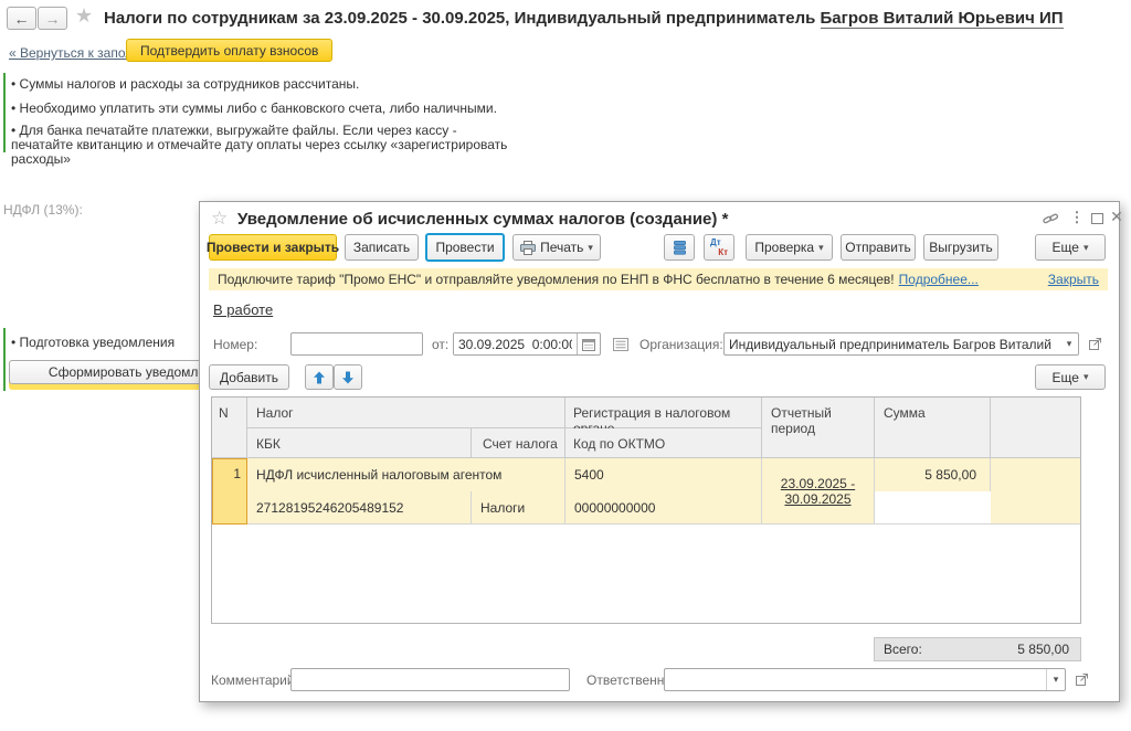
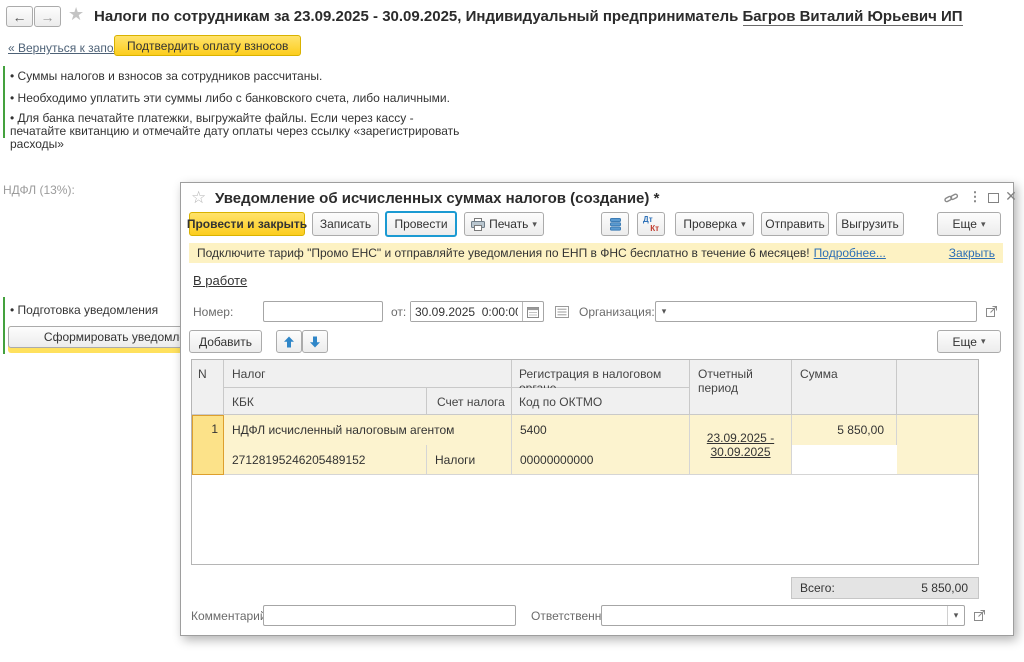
  ←
  →
  ★
  Налоги по сотрудникам за 23.09.2025 - 30.09.2025, Индивидуальный предприниматель Багров Виталий Юрьевич ИП
  « Вернуться к запо
  Подтвердить оплату взносов
- • Суммы налогов и расходы за сотрудников рассчитаны.
+ • Суммы налогов и взносов за сотрудников рассчитаны.
  • Необходимо уплатить эти суммы либо с банковского счета, либо наличными.
  • Для банка печатайте платежки, выгружайте файлы. Если через кассу - печатайте квитанцию и отмечайте дату оплаты через ссылку «зарегистрировать расходы»
  НДФЛ (13%):
  • Подготовка уведомления
  Сформировать уведомл
  ☆
  Уведомление об исчисленных суммах налогов (создание) *
  ⋮
  ✕
  Провести и закрыть
  Записать
  Провести
  Печать
  ▾
  Дт
  Кт
  Проверка
  ▾
  Отправить
  Выгрузить
  Еще
  ▾
  Подключите тариф "Промо ЕНС" и отправляйте уведомления по ЕНП в ФНС бесплатно в течение 6 месяцев!
  Подробнее...
  Закрыть
  В работе
  Номер:
  от:
  30.09.2025 0:00:0
  Организация:
- Индивидуальный предприниматель Багров Виталий
  ▾
  Добавить
  Еще
  ▾
  N
  Налог
  КБК
  Счет налога
  Регистрация в налоговом
  Код по ОКТМО
  Отчетный период
  Сумма
  1
  НДФЛ исчисленный налоговым агентом
  5400
  23.09.2025 -
  30.09.2025
  5 850,00
  27128195246205489152
  Налоги
  00000000000
  Всего:
  5 850,00
  Комментари
  Ответственн
  ▾
